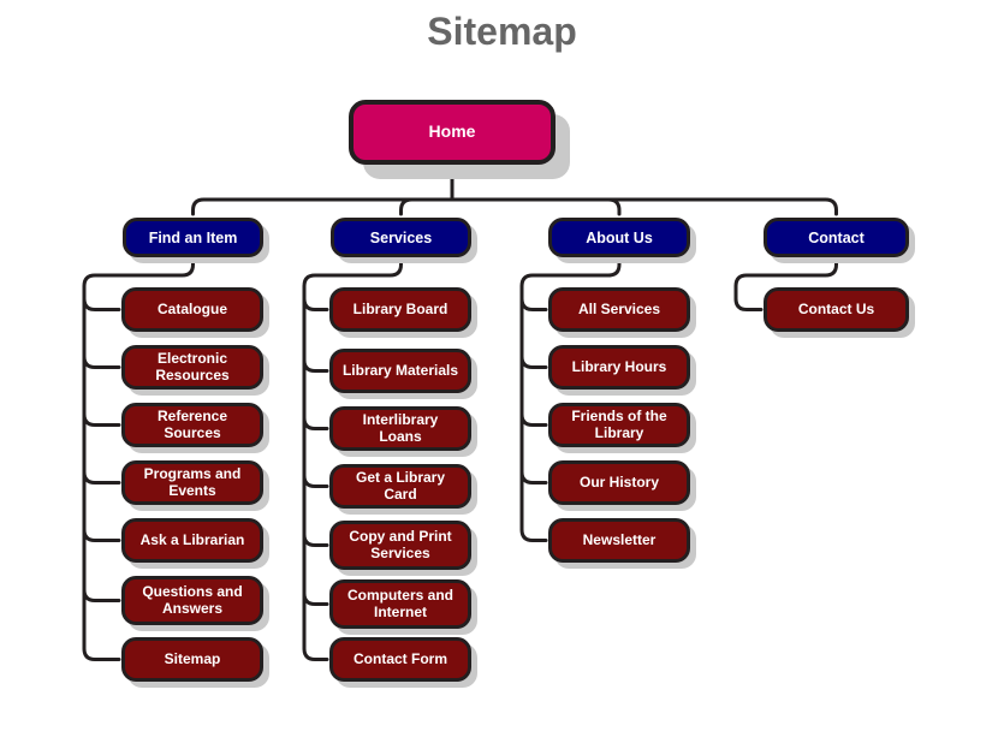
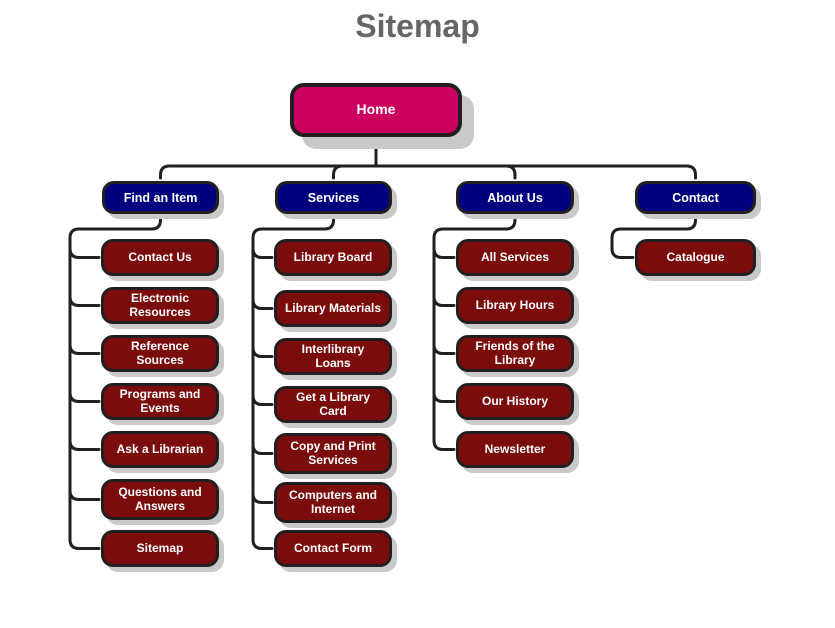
  Sitemap
  Home
  Find an Item
- Catalogue
+ Contact Us
  Electronic Resources
  Reference Sources
  Programs and Events
  Ask a Librarian
  Questions and Answers
  Sitemap
  Services
  Library Board
  Library Materials
  Interlibrary Loans
  Get a Library Card
  Copy and Print Services
  Computers and Internet
  Contact Form
  About Us
  All Services
  Library Hours
  Friends of the Library
  Our History
  Newsletter
  Contact
- Contact Us
+ Catalogue
